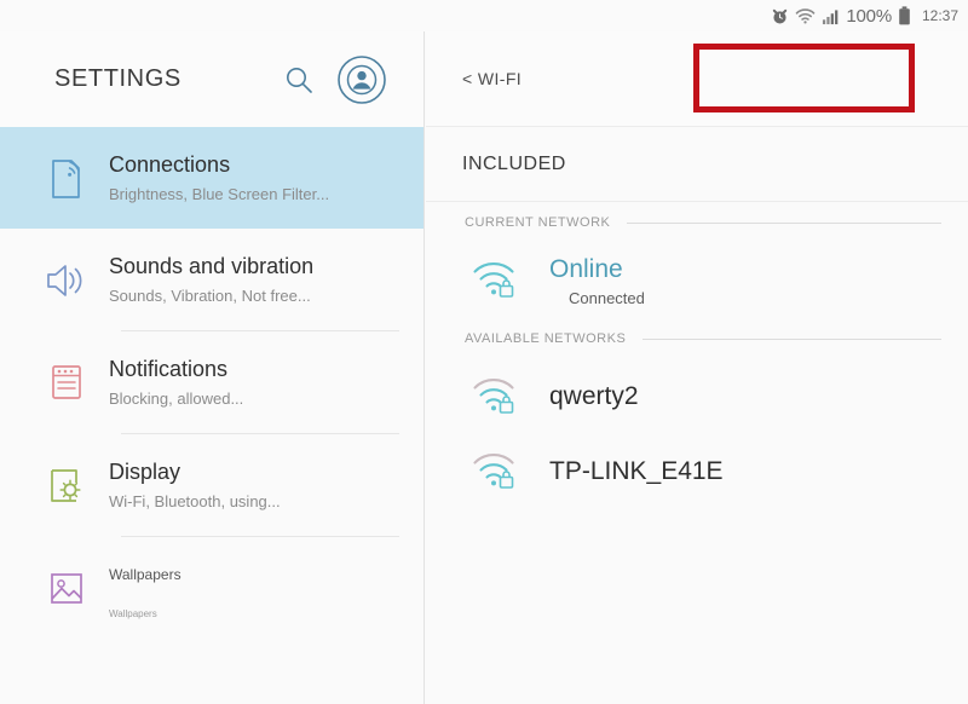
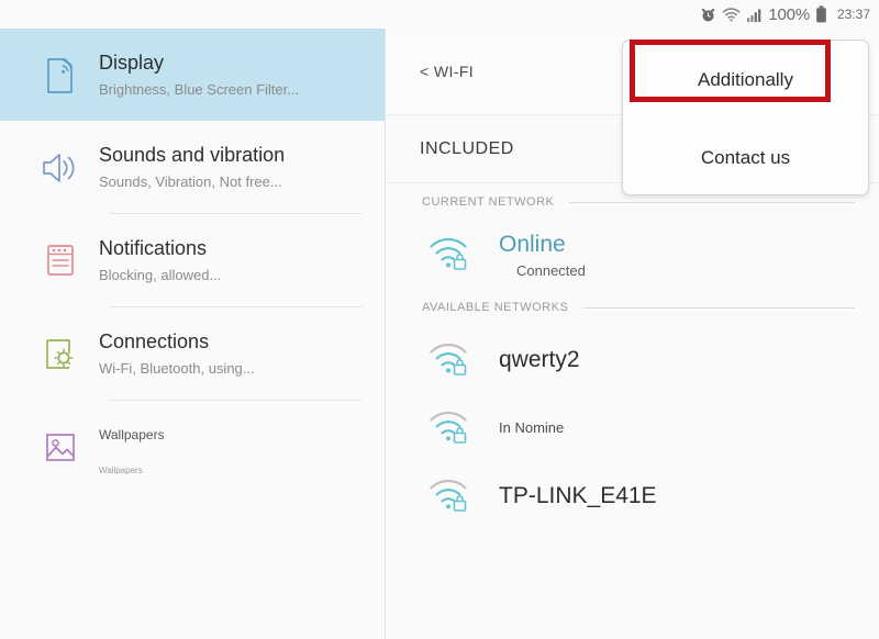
  100%
- 12:37
+ 23:37
- SETTINGS
- Connections
+ Display
  Brightness, Blue Screen Filter...
  Sounds and vibration
  Sounds, Vibration, Not free...
  Notifications
  Blocking, allowed...
- Display
+ Connections
  Wi-Fi, Bluetooth, using...
  Wallpapers
  Wallpapers
  < WI-FI
  INCLUDED
  CURRENT NETWORK
  Online
  Connected
  AVAILABLE NETWORKS
  qwerty2
+ In Nomine
  TP-LINK_E41E
+ Additionally
+ Contact us
